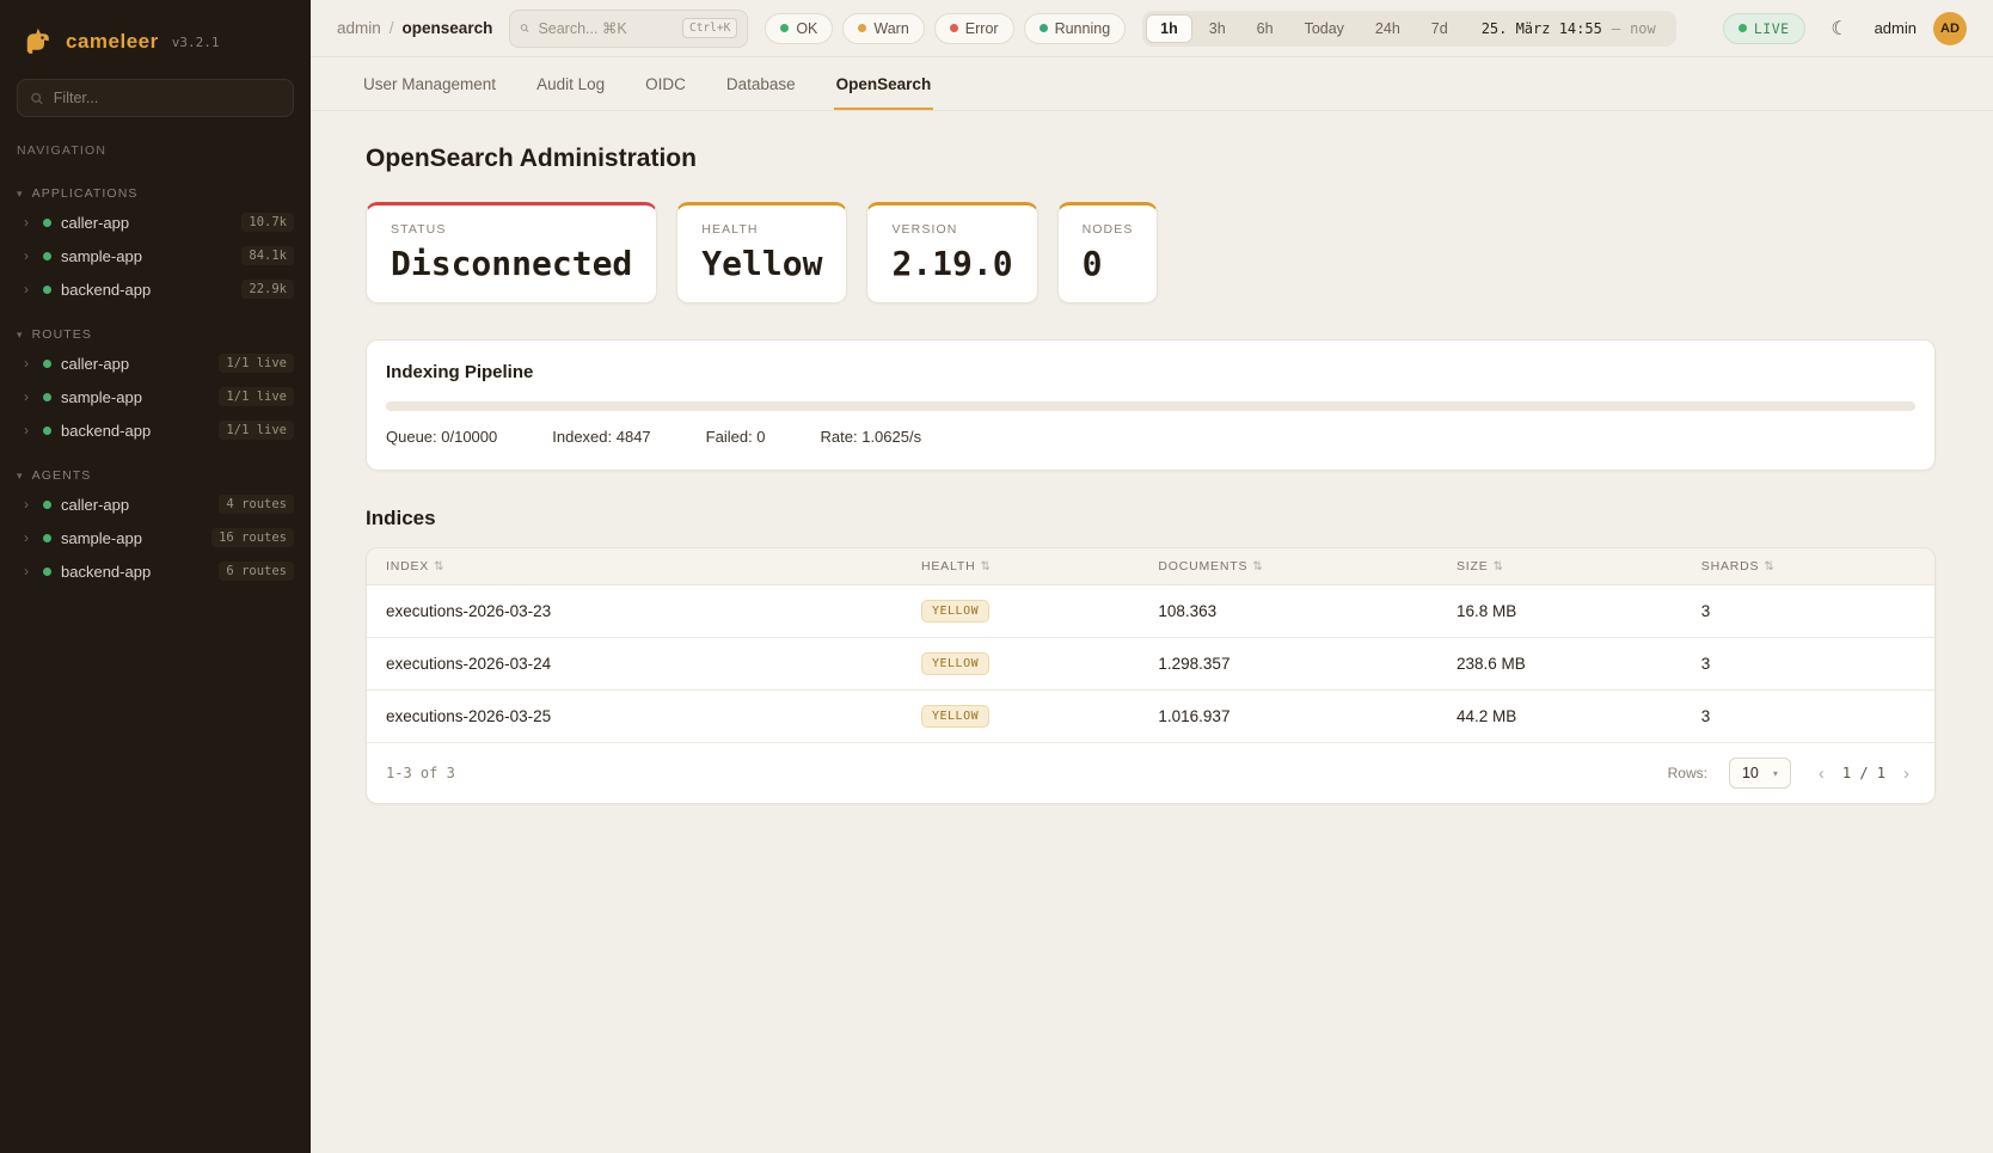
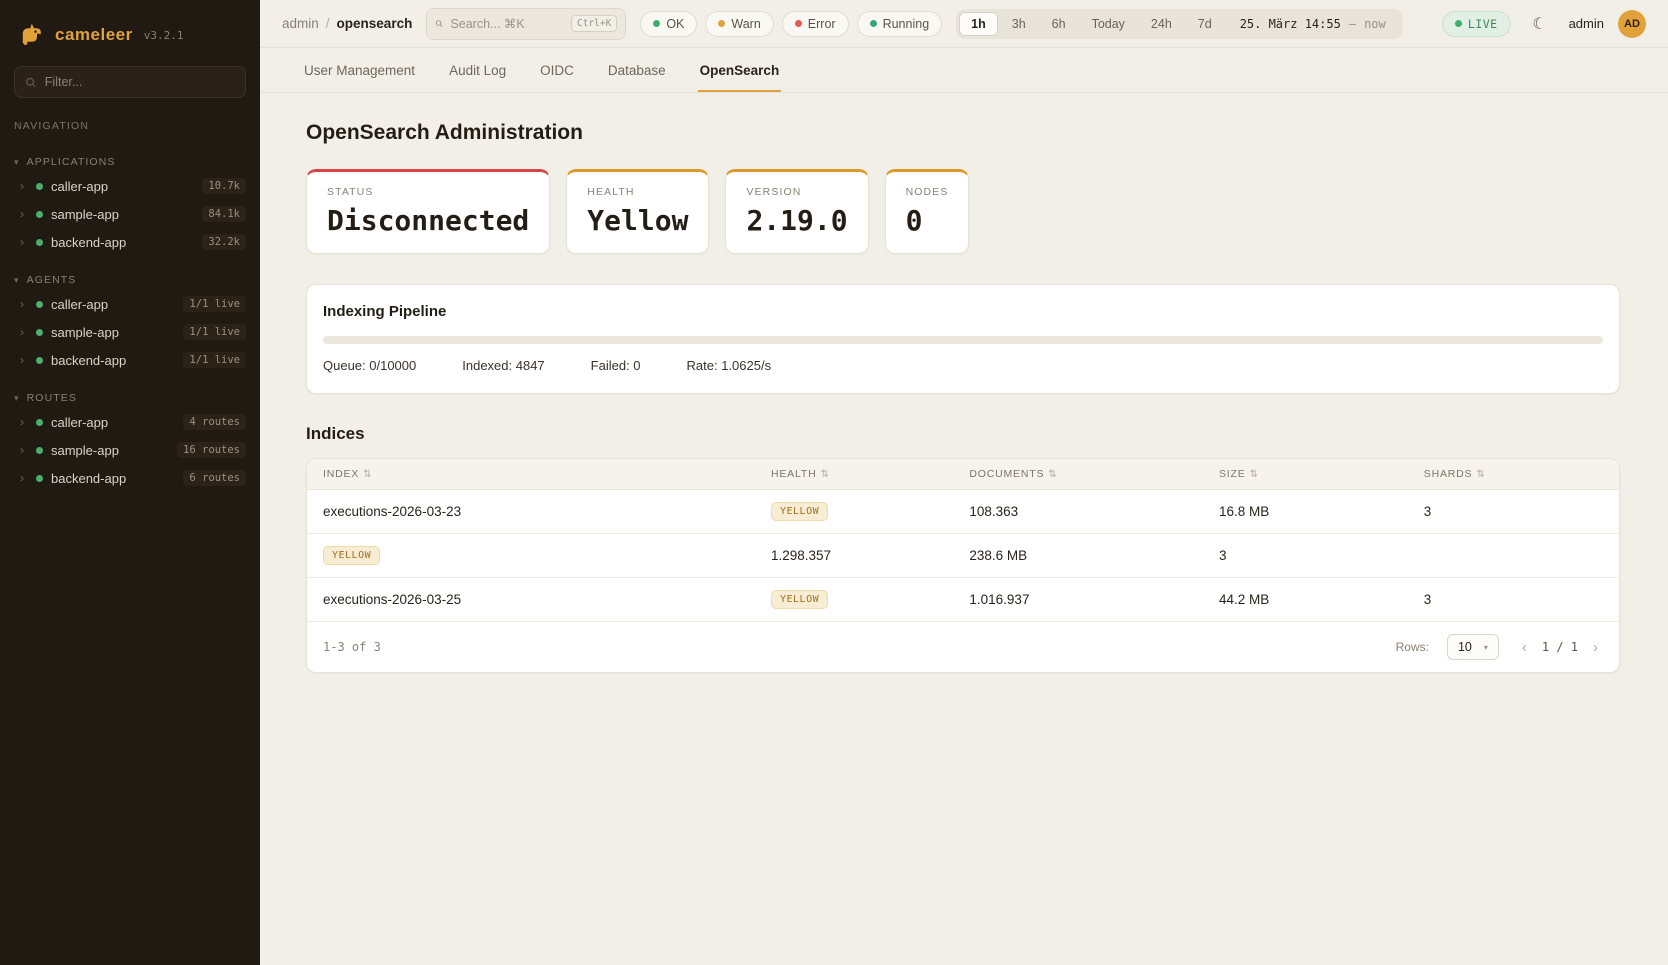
  cameleer
  v3.2.1
  Filter...
  NAVIGATION
  ▾
  APPLICATIONS
  ›
  caller-app
  10.7k
  ›
  sample-app
  84.1k
  ›
  backend-app
- 22.9k
+ 32.2k
  ▾
- ROUTES
+ AGENTS
  ›
  caller-app
  1/1 live
  ›
  sample-app
  1/1 live
  ›
  backend-app
  1/1 live
  ▾
- AGENTS
+ ROUTES
  ›
  caller-app
  4 routes
  ›
  sample-app
  16 routes
  ›
  backend-app
  6 routes
  admin
  /
  opensearch
  Search... ⌘K
  Ctrl+K
  OK
  Warn
  Error
  Running
  1h
  3h
  6h
  Today
  24h
  7d
  25. März 14:55
  —
  now
  LIVE
  ☾
  admin
  AD
  User Management
  Audit Log
  OIDC
  Database
  OpenSearch
  OpenSearch Administration
  STATUS
  Disconnected
  HEALTH
  Yellow
  VERSION
  2.19.0
  NODES
  0
  Indexing Pipeline
  Queue: 0/10000
  Indexed: 4847
  Failed: 0
  Rate: 1.0625/s
  Indices
  INDEX
  ⇅
  HEALTH
  ⇅
  DOCUMENTS
  ⇅
  SIZE
  ⇅
  SHARDS
  ⇅
  executions-2026-03-23
  YELLOW
  108.363
  16.8 MB
  3
- executions-2026-03-24
  YELLOW
  1.298.357
  238.6 MB
  3
  executions-2026-03-25
  YELLOW
  1.016.937
  44.2 MB
  3
  1-3 of 3
  Rows:
  10
  ▾
  ‹
  1 / 1
  ›
